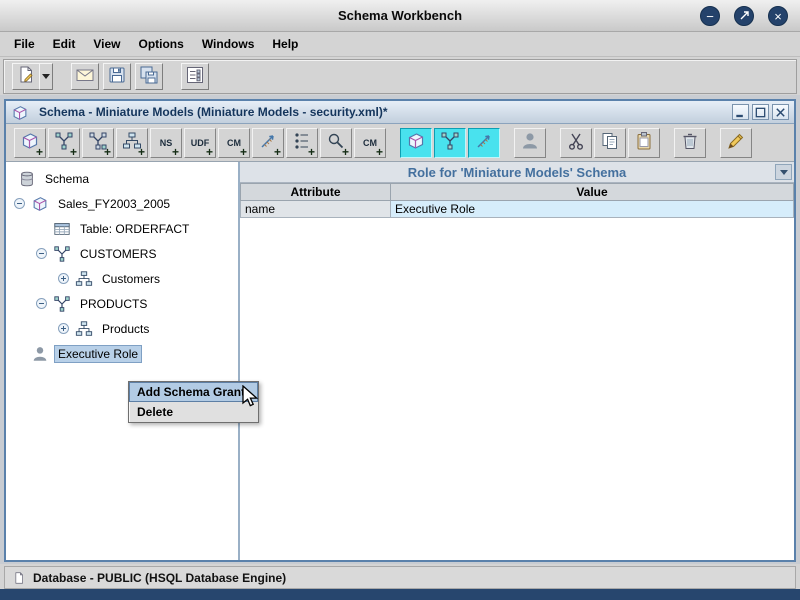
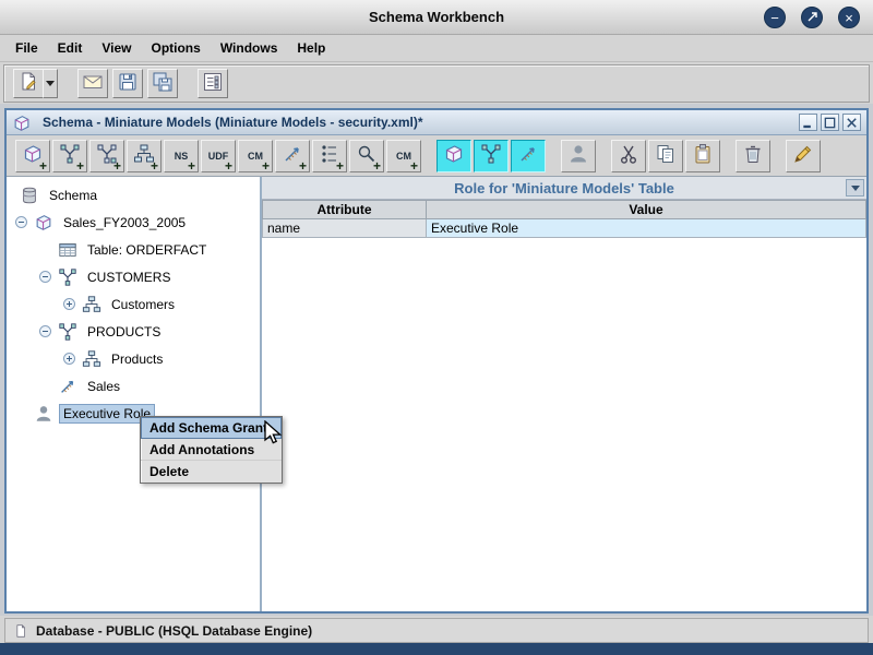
  Schema Workbench
  −
  ×
  File
  Edit
  View
  Options
  Windows
  Help
  Schema - Miniature Models (Miniature Models - security.xml)*
  +
  +
  +
  +
  NS
  +
  UDF
  +
  CM
  +
  +
  +
  +
  CM
  +
  Schema
  Sales_FY2003_2005
  Table: ORDERFACT
  CUSTOMERS
  Customers
  PRODUCTS
  Products
+ Sales
  Executive Role
- Role for 'Miniature Models' Schema
+ Role for 'Miniature Models' Table
  Attribute	Value
  name	Executive Role
  Database - PUBLIC (HSQL Database Engine)
  Add Schema Gran
+ Add Annotations
  Delete
